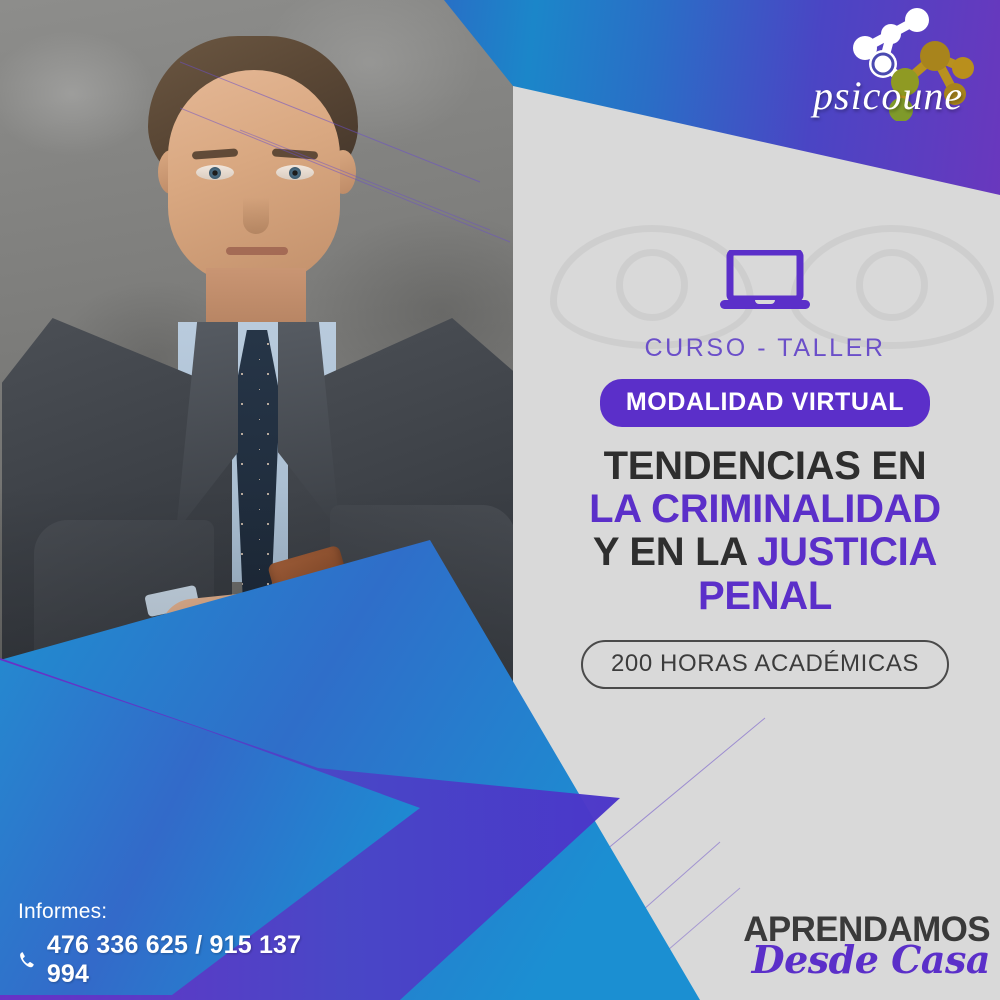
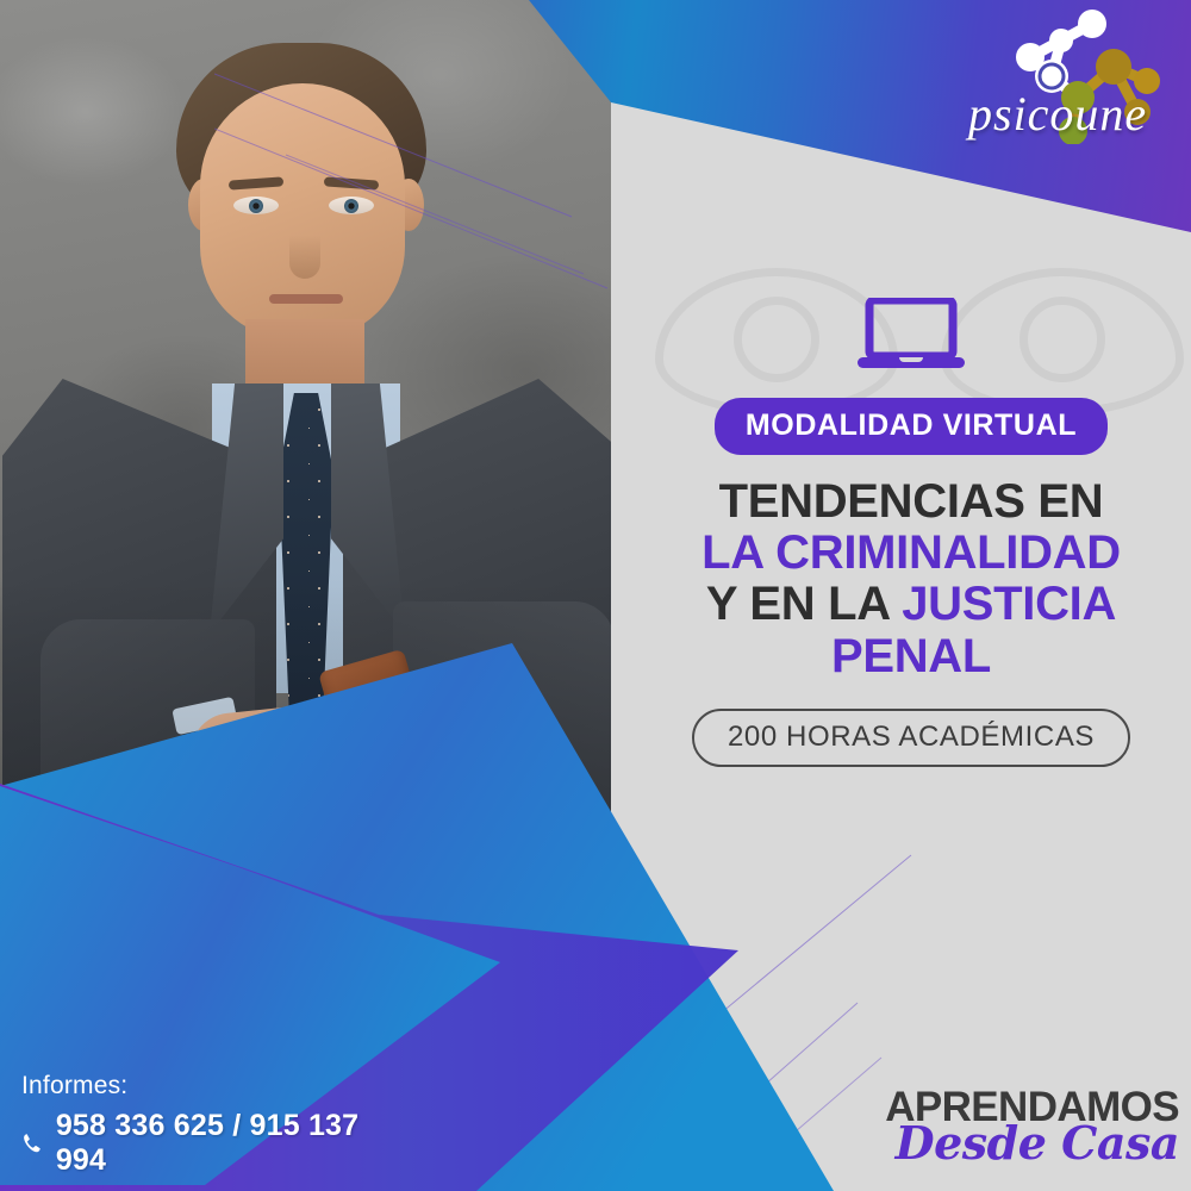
  psicoune
- CURSO - TALLER
  MODALIDAD VIRTUAL
  TENDENCIAS EN
  LA CRIMINALIDAD
  Y EN LA JUSTICIA
  PENAL
  200 HORAS ACADÉMICAS
  APRENDAMOS
  Desde Casa
  Informes:
- 476 336 625 / 915 137 994
+ 958 336 625 / 915 137 994
